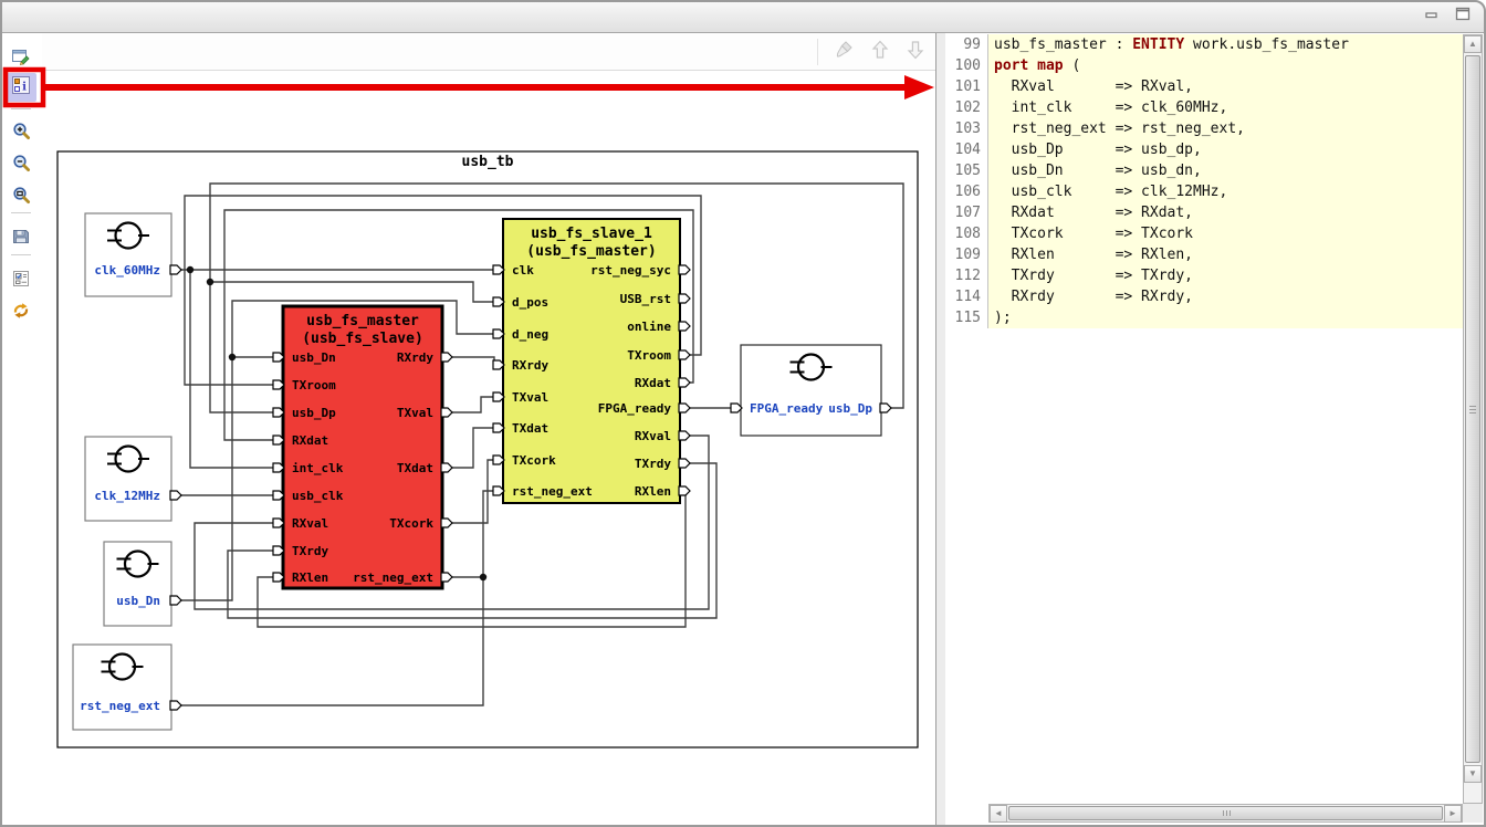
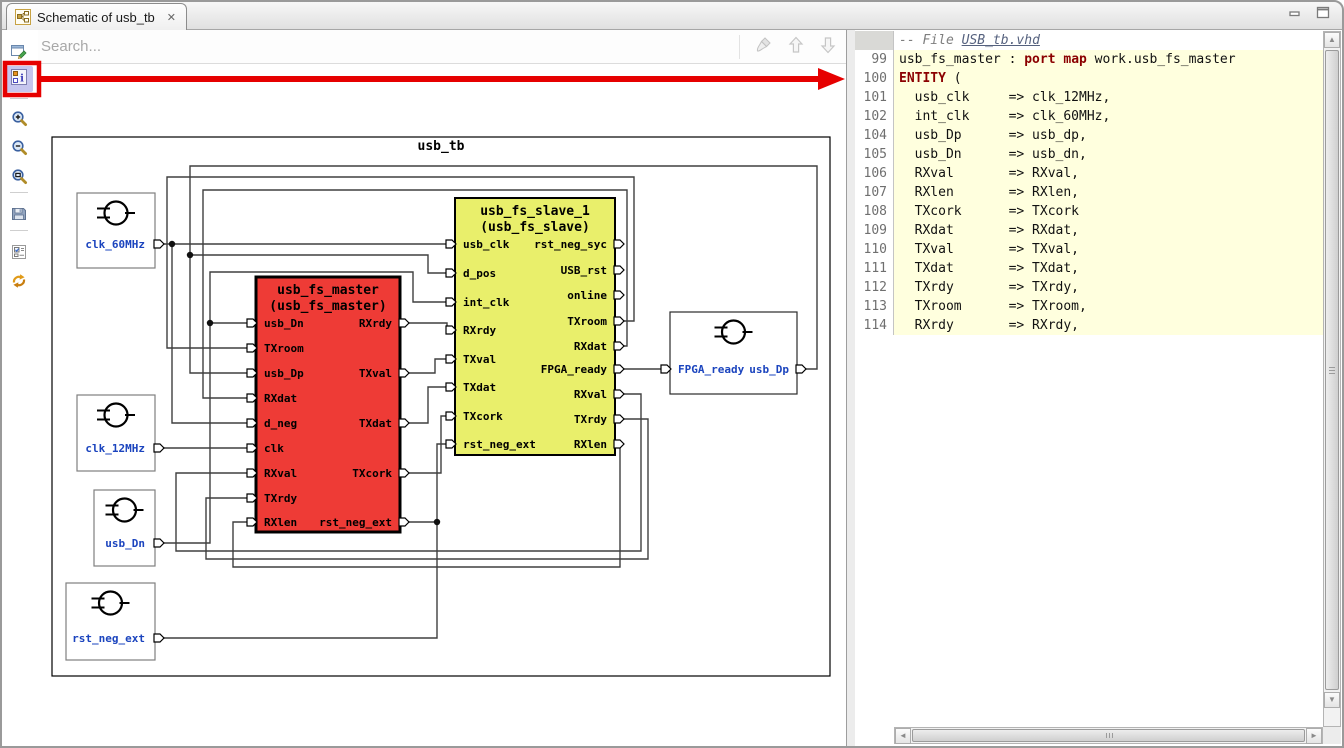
+ Schematic of usb_tb
+ ✕
  usb_tb
  clk_60MHz
  clk_12MHz
  usb_Dn
  rst_neg_ext
  FPGA_ready
  usb_Dp
  usb_fs_master
- (usb_fs_slave)
+ (usb_fs_master)
  usb_Dn
  TXroom
  usb_Dp
  RXdat
- int_clk
+ d_neg
- usb_clk
+ clk
  RXval
  TXrdy
  RXlen
  RXrdy
  TXval
  TXdat
  TXcork
  rst_neg_ext
  usb_fs_slave_1
- (usb_fs_master)
+ (usb_fs_slave)
- clk
+ usb_clk
  d_pos
- d_neg
+ int_clk
  RXrdy
  TXval
  TXdat
  TXcork
  rst_neg_ext
  rst_neg_syc
  USB_rst
  online
  TXroom
  RXdat
  FPGA_ready
  RXval
  TXrdy
  RXlen
  i
+ Search...
+ -- File USB_tb.vhd
  99
- usb_fs_master : ENTITY work.usb_fs_master
+ usb_fs_master : port map work.usb_fs_master
  100
- port map (
+ ENTITY (
  101
- RXval => RXval,
+ usb_clk => clk_12MHz,
  102
  int_clk => clk_60MHz,
- 103
- rst_neg_ext => rst_neg_ext,
  104
  usb_Dp => usb_dp,
  105
  usb_Dn => usb_dn,
  106
- usb_clk => clk_12MHz,
+ RXval => RXval,
  107
- RXdat => RXdat,
+ RXlen => RXlen,
  108
  TXcork => TXcork
  109
- RXlen => RXlen,
+ RXdat => RXdat,
+ 110
+ TXval => TXval,
+ 111
+ TXdat => TXdat,
  112
  TXrdy => TXrdy,
+ 113
+ TXroom => TXroom,
  114
  RXrdy => RXrdy,
- 115
- );
  ▲
  ▼
  ◄
  ►
